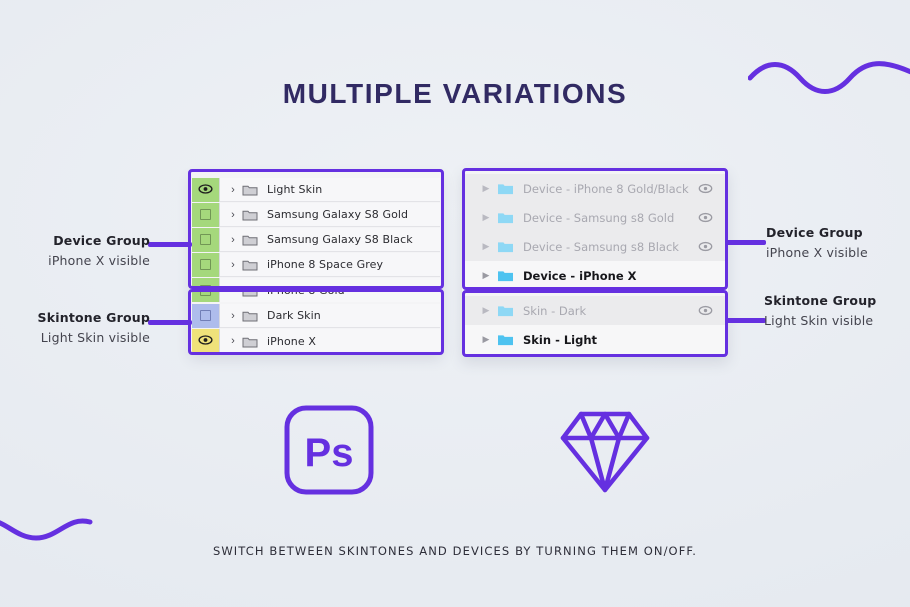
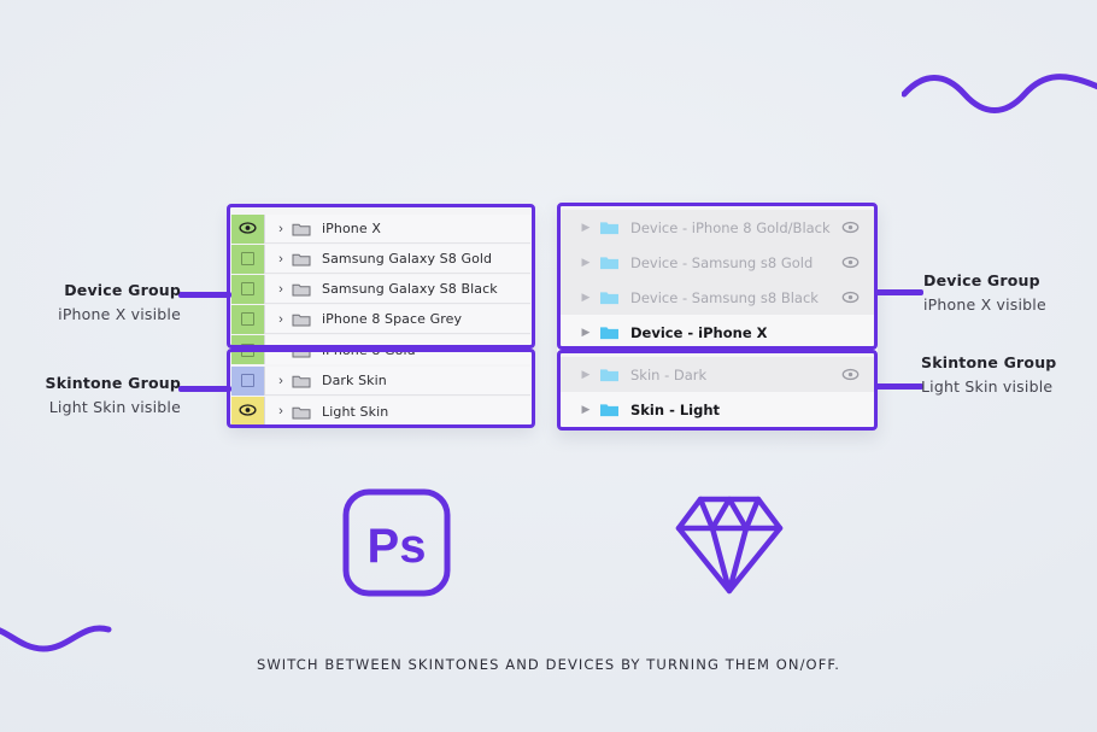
- MULTIPLE VARIATIONS
  ›
- Light Skin
+ iPhone X
  ›
  Samsung Galaxy S8 Gold
  ›
  Samsung Galaxy S8 Black
  ›
  iPhone 8 Space Grey
  ›
  iPhone 8 Gold
  ›
  Dark Skin
  ›
- iPhone X
+ Light Skin
  ▶
  Device - iPhone 8 Gold/Black
  ▶
  Device - Samsung s8 Gold
  ▶
  Device - Samsung s8 Black
  ▶
  Device - iPhone X
  ▶
  Skin - Dark
  ▶
  Skin - Light
  Device Group
  iPhone X visible
  Skintone Group
  Light Skin visible
  Device Group
  iPhone X visible
  Skintone Group
  Light Skin visible
  Ps
  SWITCH BETWEEN SKINTONES AND DEVICES BY TURNING THEM ON/OFF.
